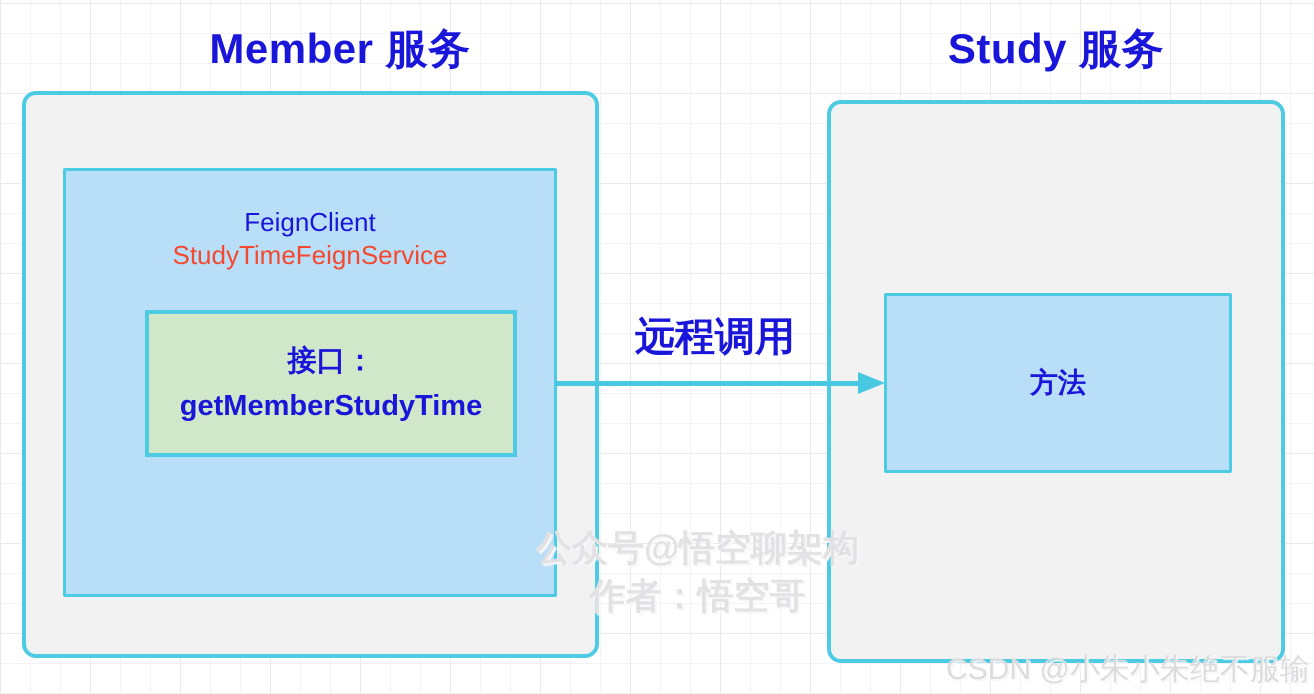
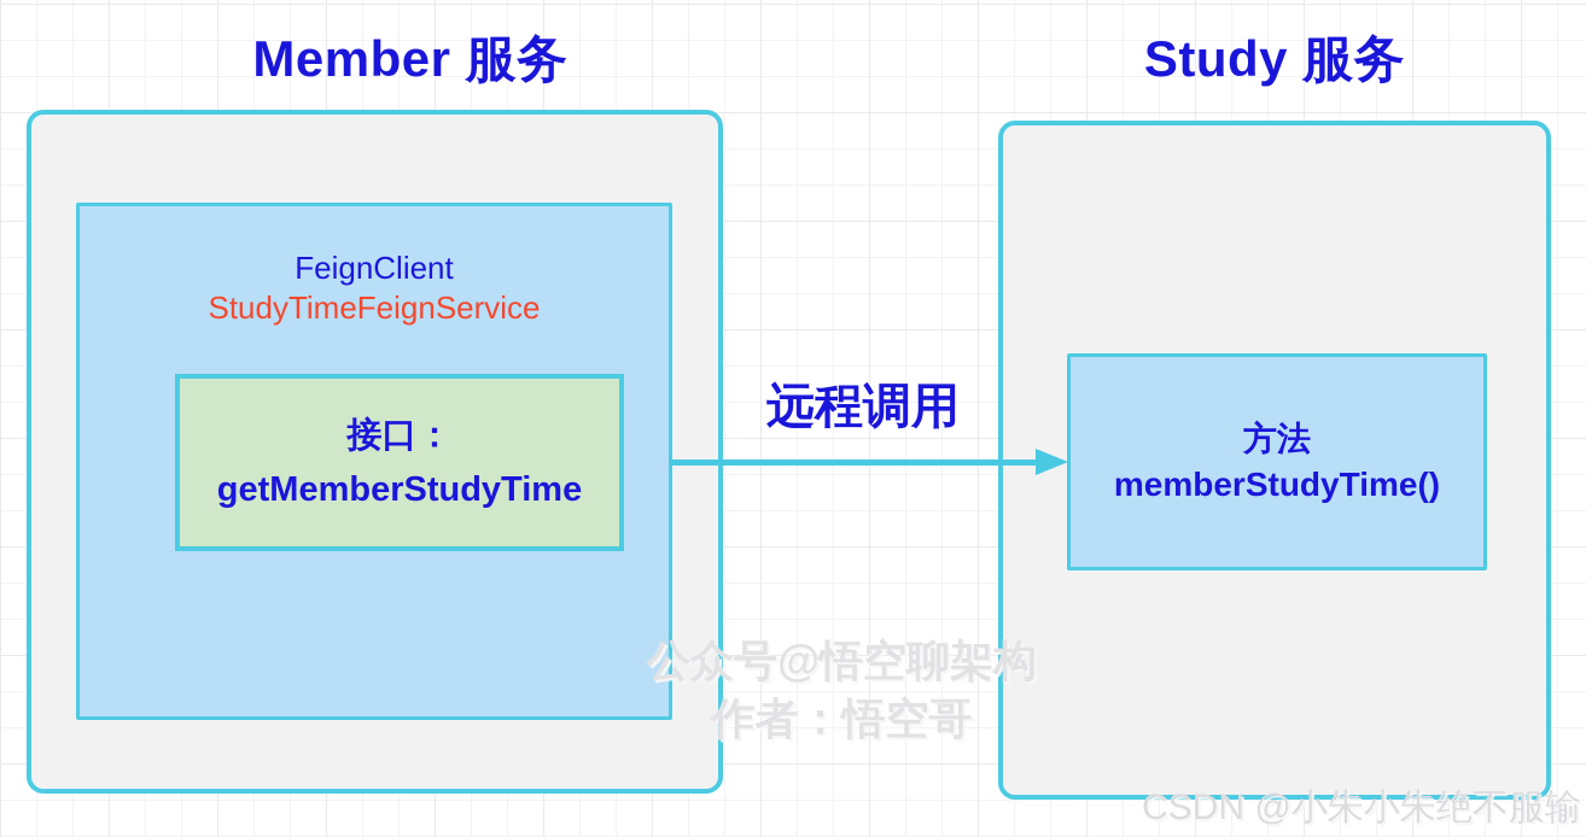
  Member 服务
  Study 服务
  FeignClient
  StudyTimeFeignService
  接口：
  getMemberStudyTime
  远程调用
  方法
+ memberStudyTime()
  公众号@悟空聊架构
  作者：悟空哥
  CSDN @小朱小朱绝不服输
